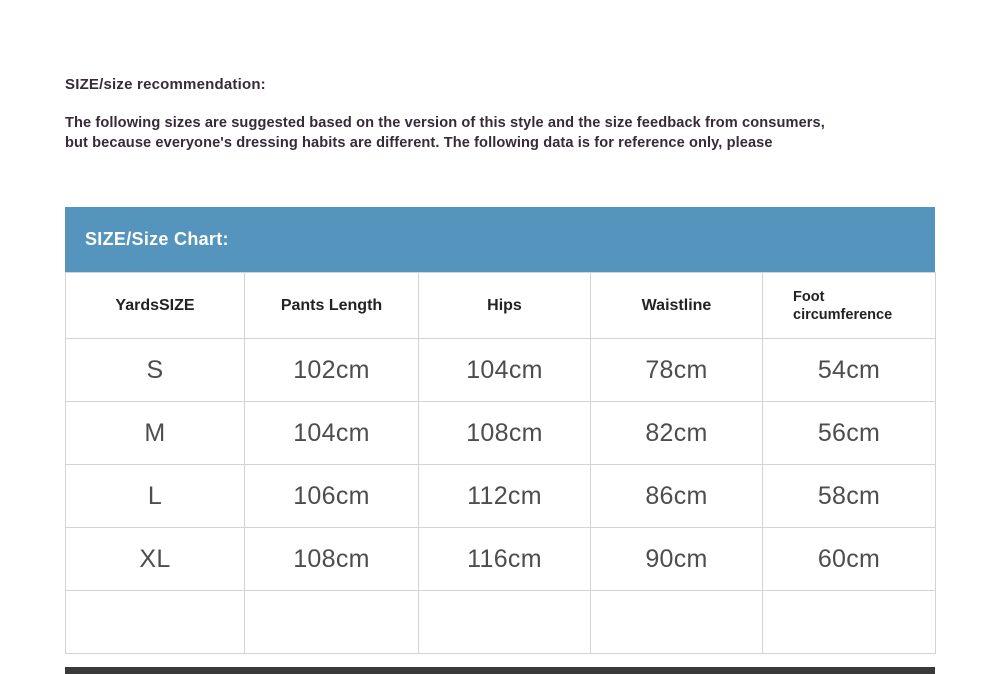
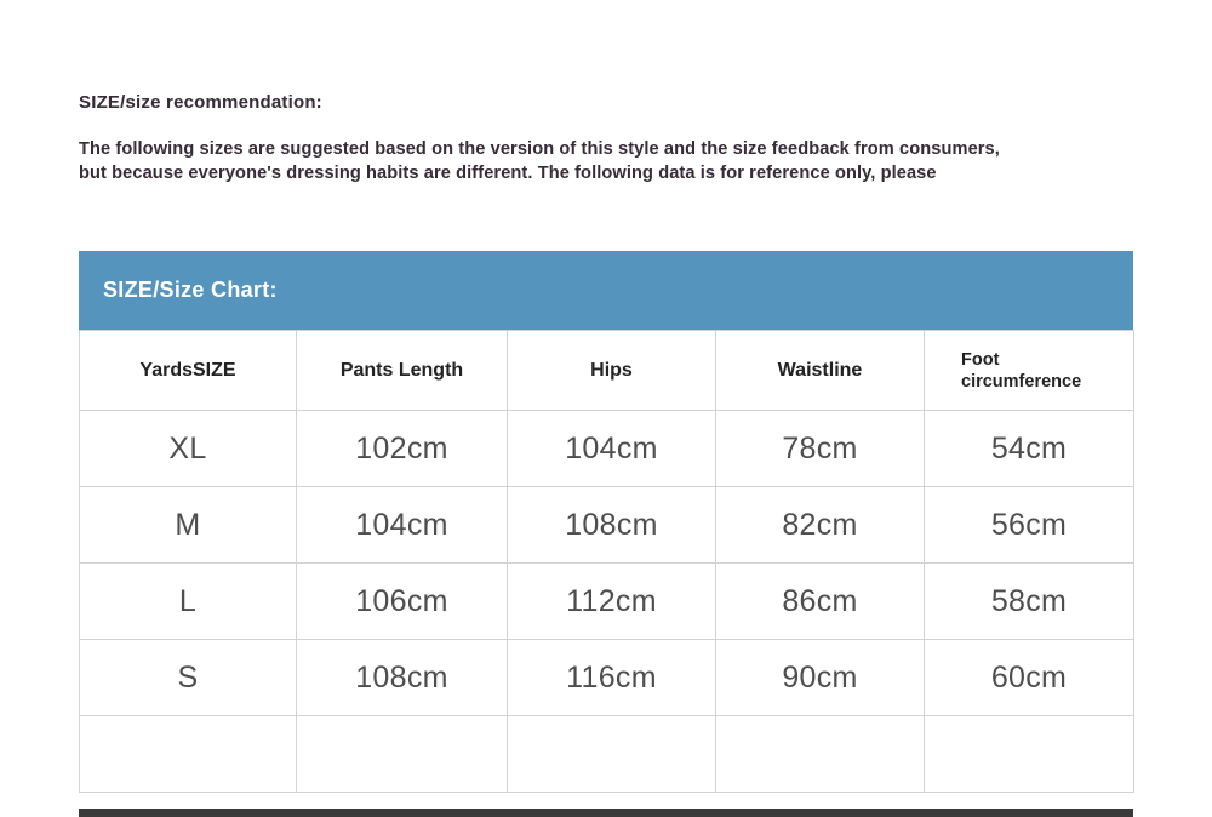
  SIZE/size recommendation:
  The following sizes are suggested based on the version of this style and the size feedback from consumers,
  but because everyone's dressing habits are different. The following data is for reference only, please
  SIZE/Size Chart:
  YardsSIZE	Pants Length	Hips	Waistline	Foot circumference
- S	102cm	104cm	78cm	54cm
+ XL	102cm	104cm	78cm	54cm
  M	104cm	108cm	82cm	56cm
  L	106cm	112cm	86cm	58cm
- XL	108cm	116cm	90cm	60cm
+ S	108cm	116cm	90cm	60cm
